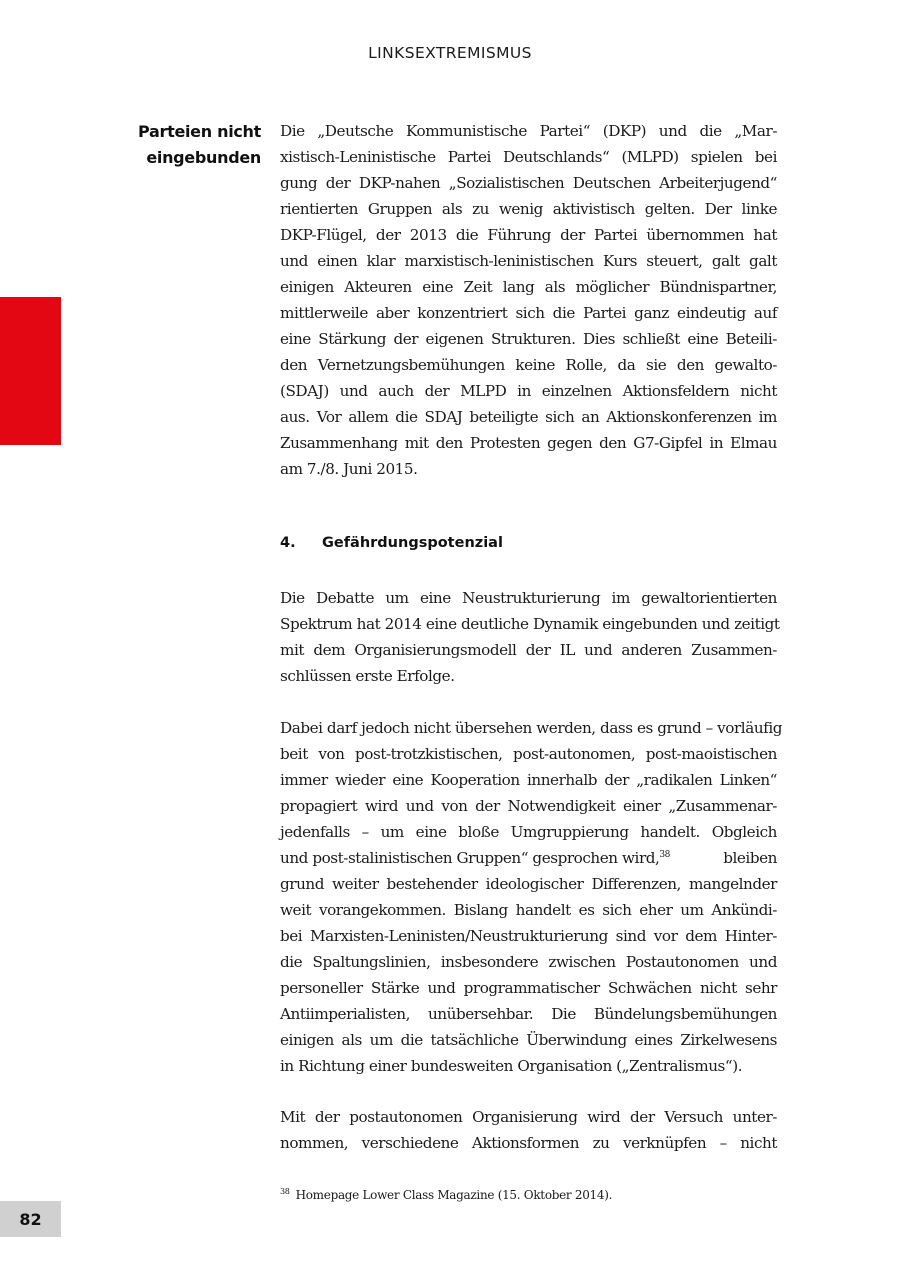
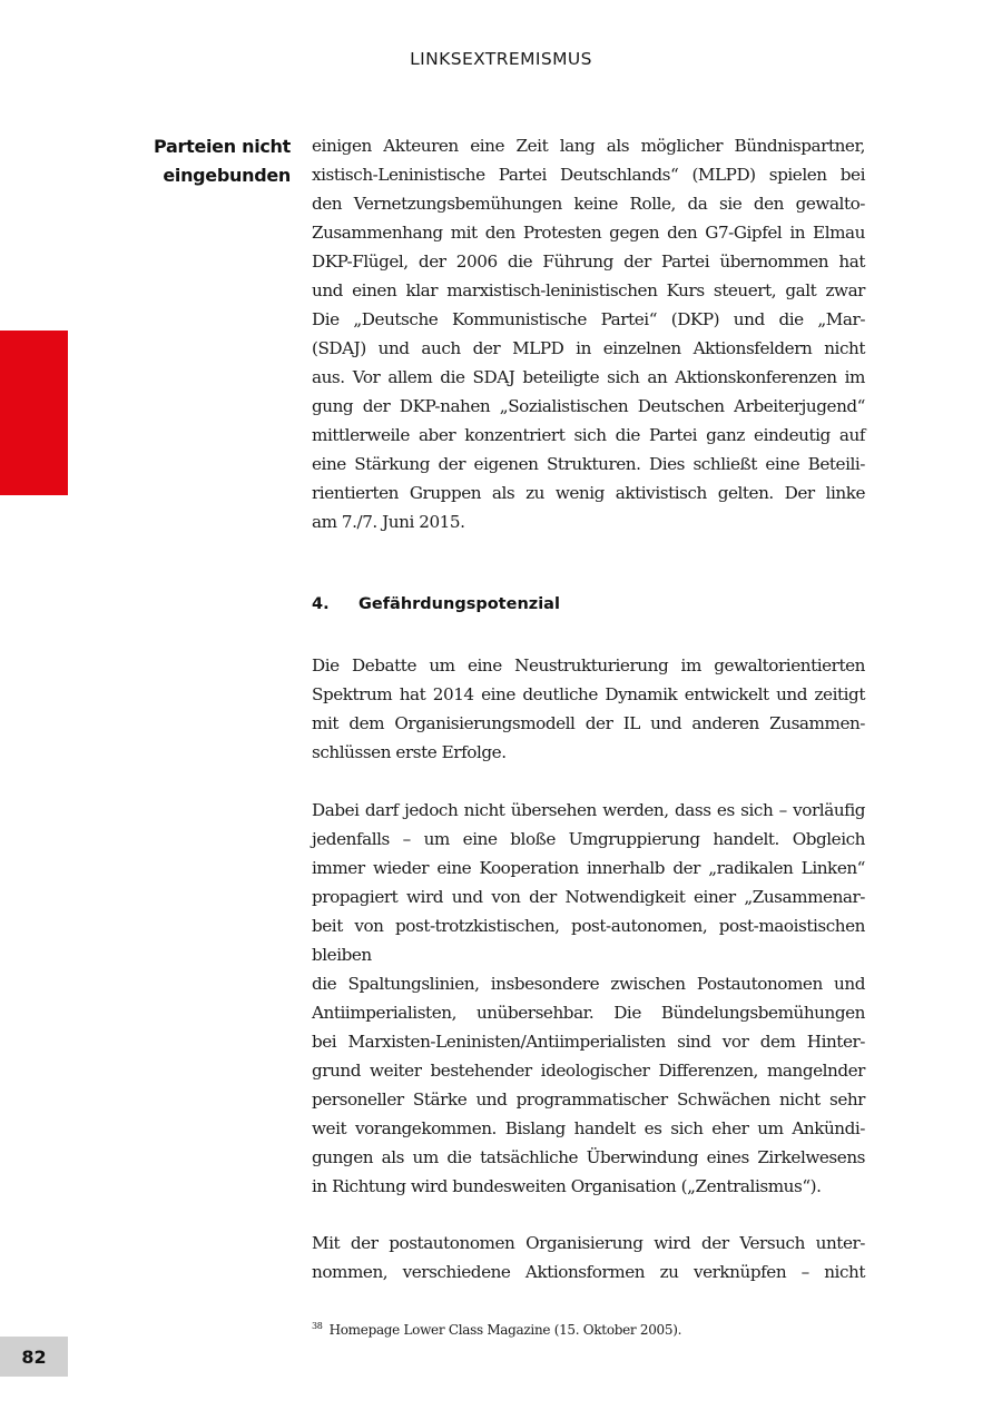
  LINKSEXTREMISMUS
  Parteien nicht
  eingebunden
- Die „Deutsche Kommunistische Partei“ (DKP) und die „Mar-
+ einigen Akteuren eine Zeit lang als möglicher Bündnispartner,
  xistisch-Leninistische Partei Deutschlands“ (MLPD) spielen bei
- gung der DKP-nahen „Sozialistischen Deutschen Arbeiterjugend“
+ den Vernetzungsbemühungen keine Rolle, da sie den gewalto-
- rientierten Gruppen als zu wenig aktivistisch gelten. Der linke
+ Zusammenhang mit den Protesten gegen den G7-Gipfel in Elmau
- DKP-Flügel, der 2013 die Führung der Partei übernommen hat
+ DKP-Flügel, der 2006 die Führung der Partei übernommen hat
- und einen klar marxistisch-leninistischen Kurs steuert, galt galt
+ und einen klar marxistisch-leninistischen Kurs steuert, galt zwar
- einigen Akteuren eine Zeit lang als möglicher Bündnispartner,
+ Die „Deutsche Kommunistische Partei“ (DKP) und die „Mar-
- mittlerweile aber konzentriert sich die Partei ganz eindeutig auf
+ (SDAJ) und auch der MLPD in einzelnen Aktionsfeldern nicht
- eine Stärkung der eigenen Strukturen. Dies schließt eine Beteili-
+ aus. Vor allem die SDAJ beteiligte sich an Aktionskonferenzen im
- den Vernetzungsbemühungen keine Rolle, da sie den gewalto-
+ gung der DKP-nahen „Sozialistischen Deutschen Arbeiterjugend“
- (SDAJ) und auch der MLPD in einzelnen Aktionsfeldern nicht
+ mittlerweile aber konzentriert sich die Partei ganz eindeutig auf
- aus. Vor allem die SDAJ beteiligte sich an Aktionskonferenzen im
+ eine Stärkung der eigenen Strukturen. Dies schließt eine Beteili-
- Zusammenhang mit den Protesten gegen den G7-Gipfel in Elmau
+ rientierten Gruppen als zu wenig aktivistisch gelten. Der linke
- am 7./8. Juni 2015.
+ am 7./7. Juni 2015.
  4. Gefährdungspotenzial
  Die Debatte um eine Neustrukturierung im gewaltorientierten
- Spektrum hat 2014 eine deutliche Dynamik eingebunden und zeitigt
+ Spektrum hat 2014 eine deutliche Dynamik entwickelt und zeitigt
  mit dem Organisierungsmodell der IL und anderen Zusammen-
  schlüssen erste Erfolge.
- Dabei darf jedoch nicht übersehen werden, dass es grund – vorläufig
+ Dabei darf jedoch nicht übersehen werden, dass es sich – vorläufig
- beit von post-trotzkistischen, post-autonomen, post-maoistischen
+ jedenfalls – um eine bloße Umgruppierung handelt. Obgleich
  immer wieder eine Kooperation innerhalb der „radikalen Linken“
  propagiert wird und von der Notwendigkeit einer „Zusammenar-
- jedenfalls – um eine bloße Umgruppierung handelt. Obgleich
+ beit von post-trotzkistischen, post-autonomen, post-maoistischen
- und post-stalinistischen Gruppen“ gesprochen wird,38
  bleiben
- grund weiter bestehender ideologischer Differenzen, mangelnder
+ die Spaltungslinien, insbesondere zwischen Postautonomen und
- weit vorangekommen. Bislang handelt es sich eher um Ankündi-
+ Antiimperialisten, unübersehbar. Die Bündelungsbemühungen
- bei Marxisten-Leninisten/Neustrukturierung sind vor dem Hinter-
+ bei Marxisten-Leninisten/Antiimperialisten sind vor dem Hinter-
- die Spaltungslinien, insbesondere zwischen Postautonomen und
+ grund weiter bestehender ideologischer Differenzen, mangelnder
  personeller Stärke und programmatischer Schwächen nicht sehr
- Antiimperialisten, unübersehbar. Die Bündelungsbemühungen
+ weit vorangekommen. Bislang handelt es sich eher um Ankündi-
- einigen als um die tatsächliche Überwindung eines Zirkelwesens
+ gungen als um die tatsächliche Überwindung eines Zirkelwesens
- in Richtung einer bundesweiten Organisation („Zentralismus“).
+ in Richtung wird bundesweiten Organisation („Zentralismus“).
  Mit der postautonomen Organisierung wird der Versuch unter-
  nommen, verschiedene Aktionsformen zu verknüpfen – nicht
- 38 Homepage Lower Class Magazine (15. Oktober 2014).
+ 38 Homepage Lower Class Magazine (15. Oktober 2005).
  82
